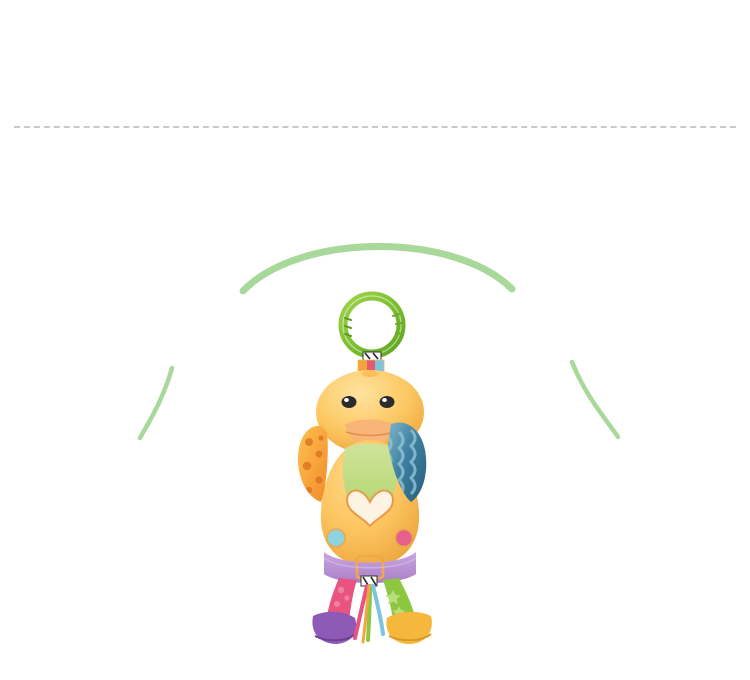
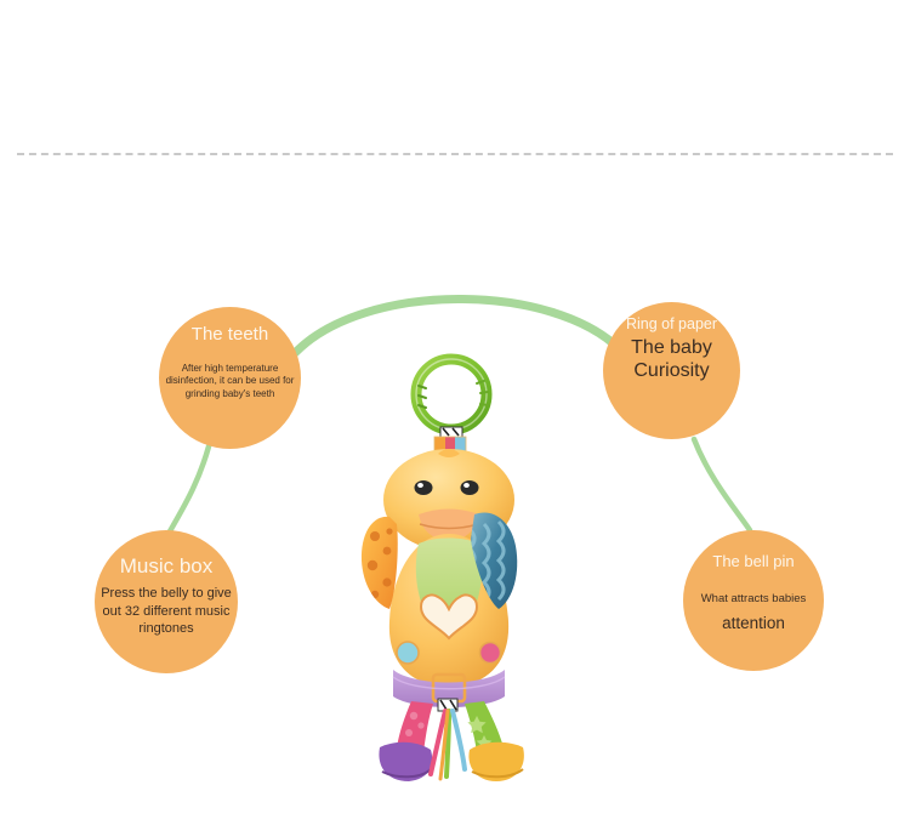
+ The teeth
+ After high temperature disinfection, it can be used for grinding baby's teeth
+ Ring of paper
+ The baby Curiosity
+ Music box
+ Press the belly to give out 32 different music ringtones
+ The bell pin
+ What attracts babies
+ attention
